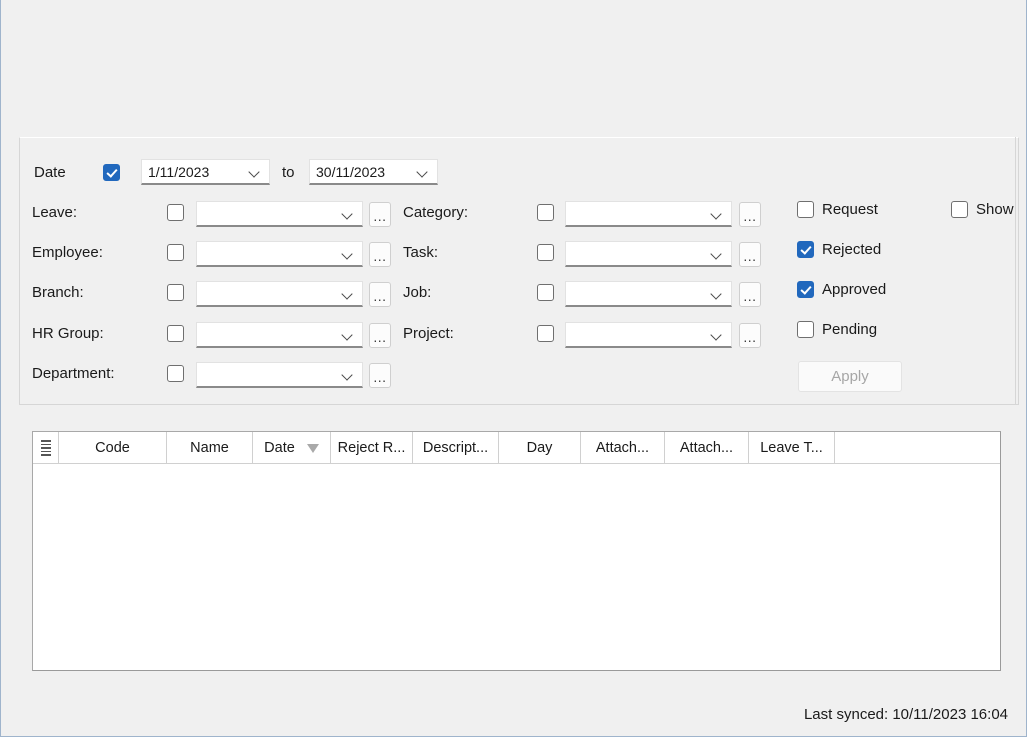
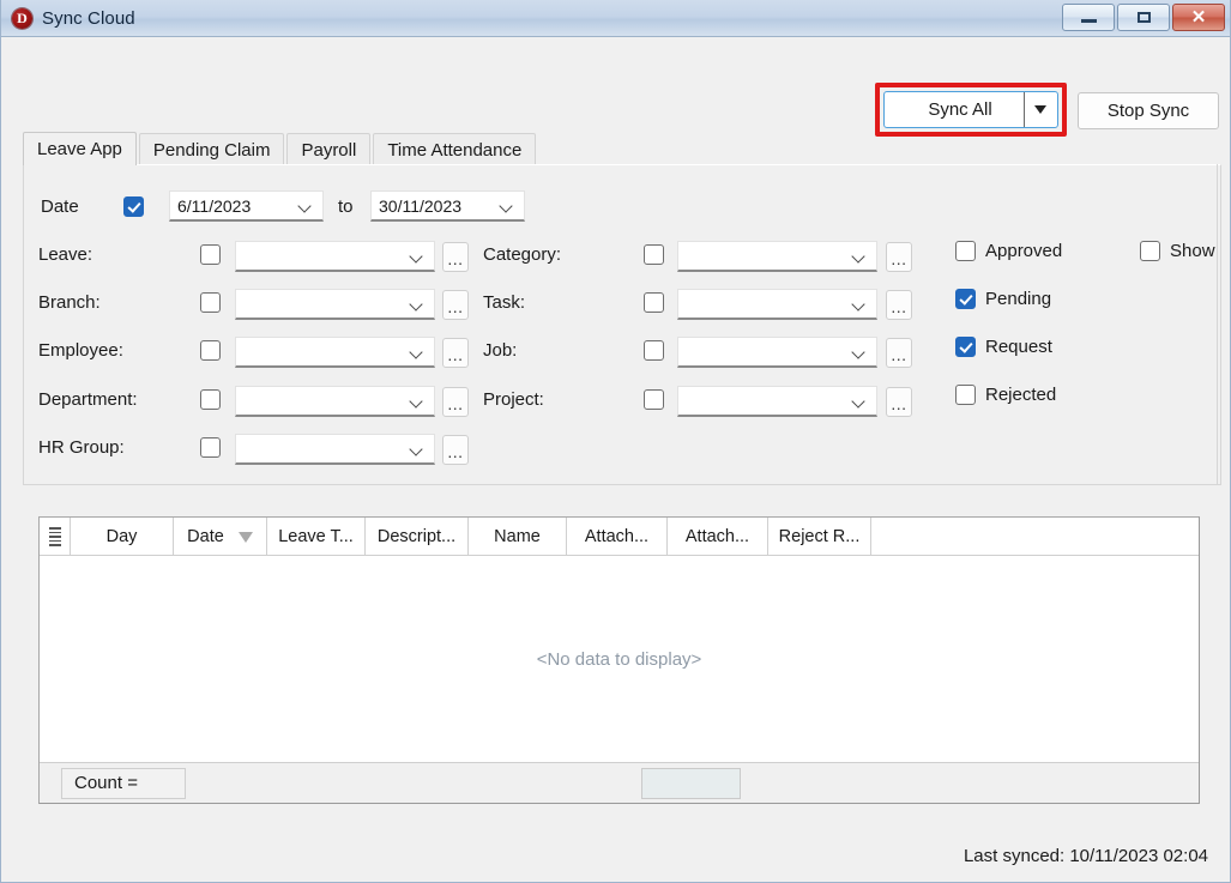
+ D
+ Sync Cloud
+ ✕
+ Sync All
+ Stop Sync
+ Leave App
+ Pending Claim
+ Payroll
+ Time Attendance
  Date
- 1/11/2023
+ 6/11/2023
  to
  30/11/2023
  Leave:
  ...
- Employee:
+ Branch:
  ...
- Branch:
+ Employee:
  ...
- HR Group:
+ Department:
  ...
- Department:
+ HR Group:
  ...
  Category:
  ...
  Task:
  ...
  Job:
  ...
  Project:
  ...
- Request
+ Approved
- Rejected
+ Pending
- Approved
+ Request
- Pending
+ Rejected
  Show
- Apply
- Code
- Name
+ Day
  Date
- Reject R...
+ Leave T...
  Descript...
- Day
+ Name
  Attach...
  Attach...
- Leave T...
+ Reject R...
+ <No data to display>
+ Count =
- Last synced: 10/11/2023 16:04
+ Last synced: 10/11/2023 02:04
